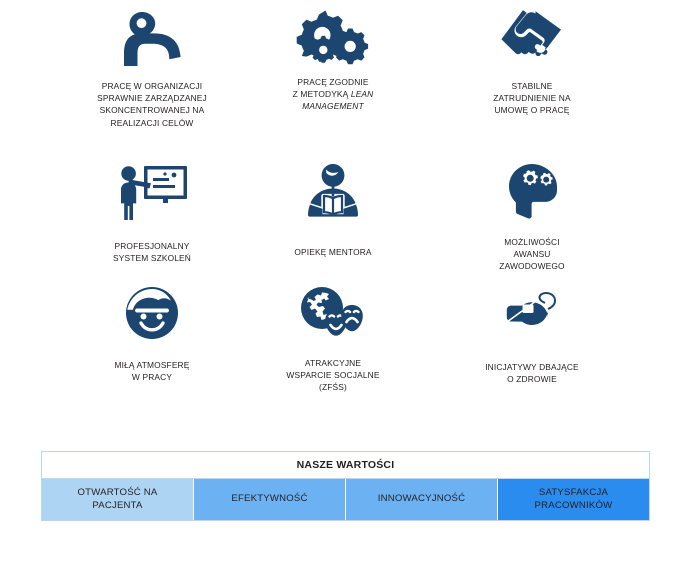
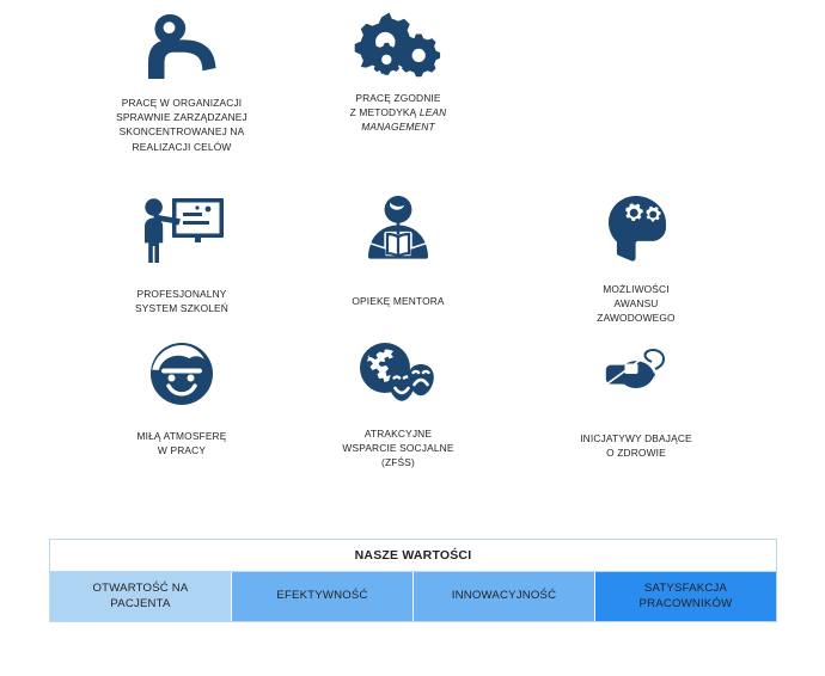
  PRACĘ W ORGANIZACJI
  SPRAWNIE ZARZĄDZANEJ
  SKONCENTROWANEJ NA
  REALIZACJI CELÓW
  PRACĘ ZGODNIE Z METODYKĄ LEAN MANAGEMENT
- STABILNE
- ZATRUDNIENIE NA
- UMOWĘ O PRACĘ
  PROFESJONALNY
  SYSTEM SZKOLEŃ
  OPIEKĘ MENTORA
  MOŻLIWOŚCI
  AWANSU
  ZAWODOWEGO
  MIŁĄ ATMOSFERĘ
  W PRACY
  ATRAKCYJNE
  WSPARCIE SOCJALNE
  (ZFŚS)
  INICJATYWY DBAJĄCE
  O ZDROWIE
  NASZE WARTOŚCI
  OTWARTOŚĆ NA
  PACJENTA
  EFEKTYWNOŚĆ
  INNOWACYJNOŚĆ
  SATYSFAKCJA
  PRACOWNIKÓW
